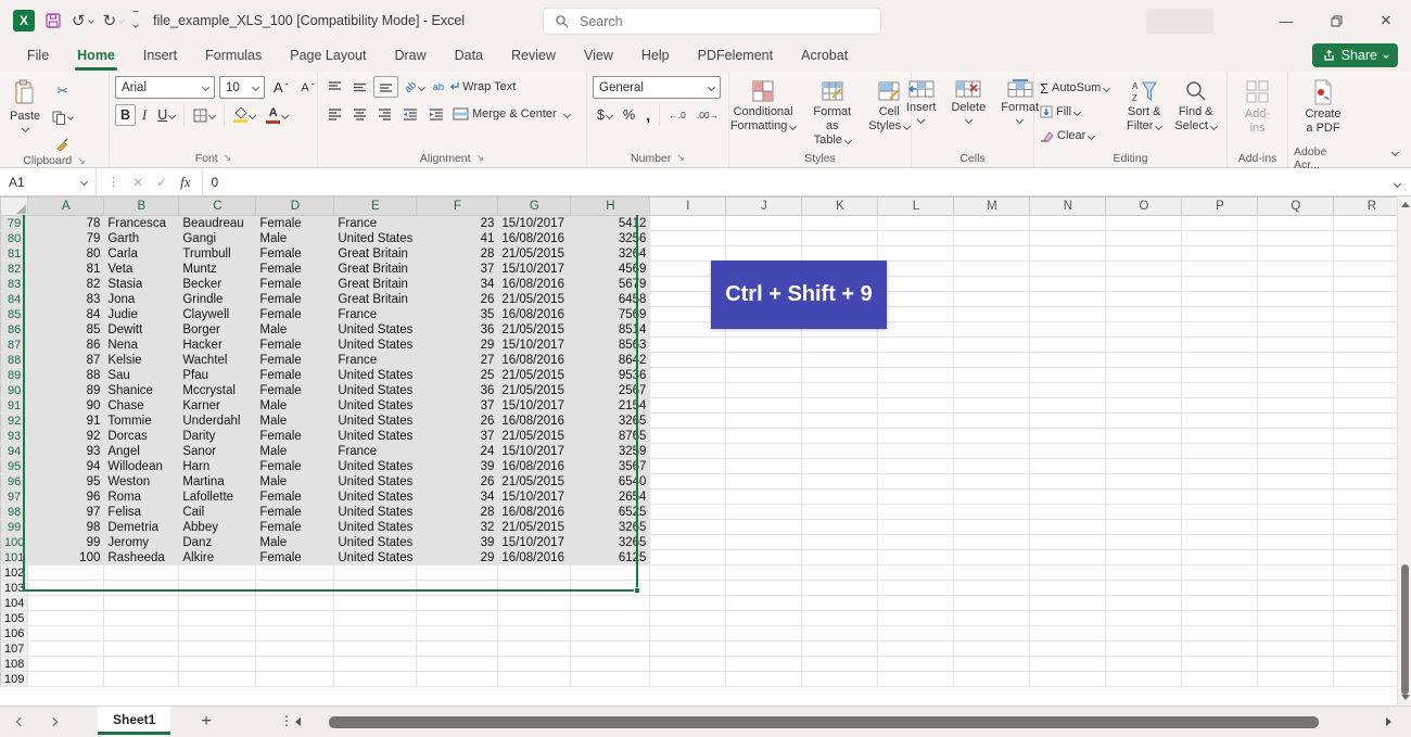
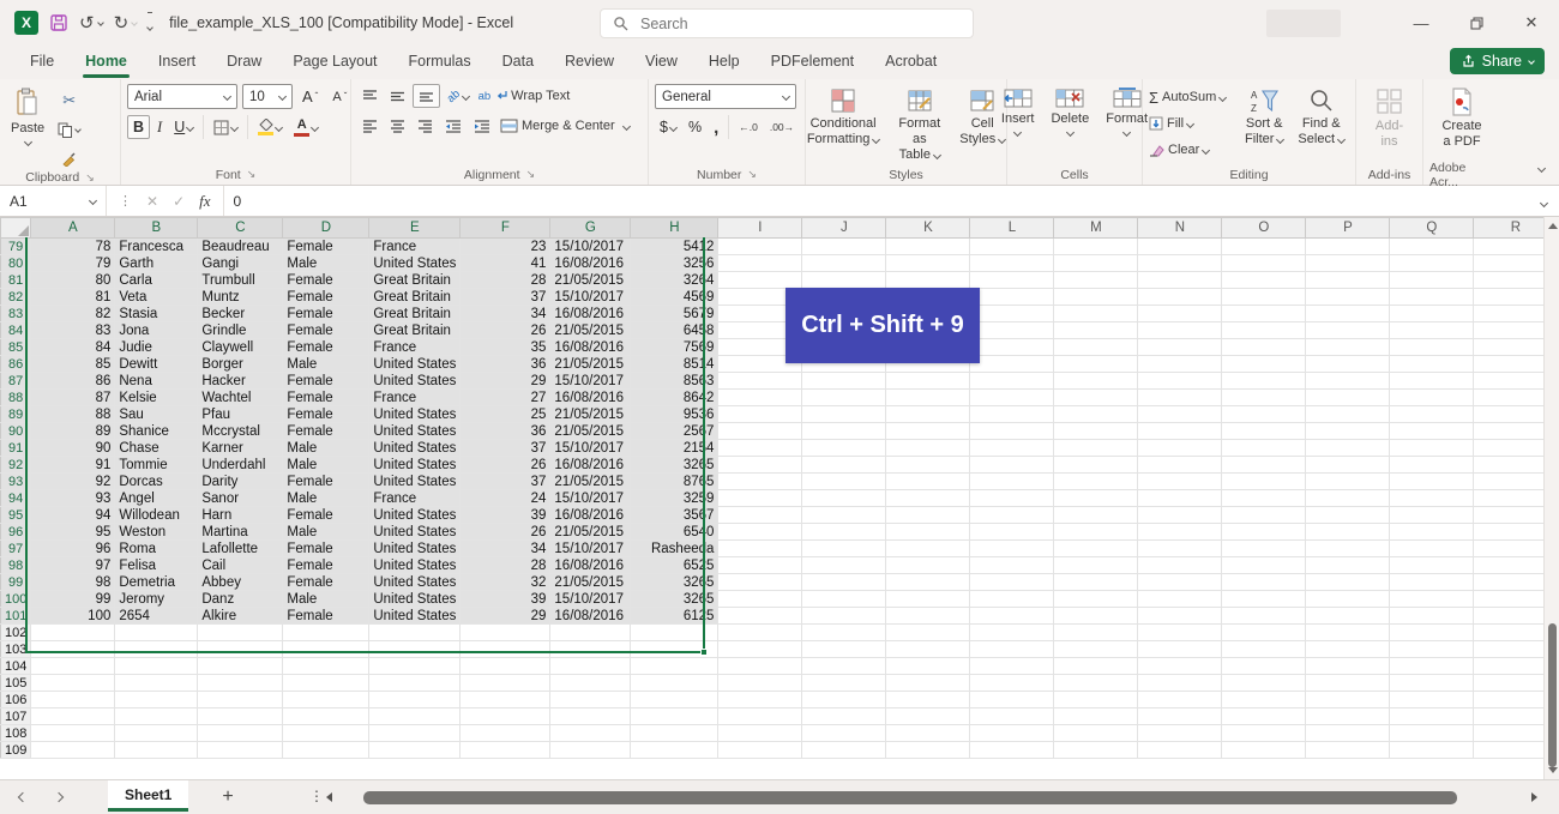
  X
  ↺
  ↻
  file_example_XLS_100 [Compatibility Mode] - Excel
  Search
  —
  ✕
  File
  Home
  Insert
- Formulas
+ Draw
  Page Layout
- Draw
+ Formulas
  Data
  Review
  View
  Help
  PDFelement
  Acrobat
  Share
  Paste
  ✂
  Clipboard
  ↘
  Arial
  10
  A
  ˆ
  A
  ˇ
  B
  I
  U
  A
  Font
  ↘
  ab
  Wrap Text
  Merge & Center
  Alignment
  ↘
  General
  $
  %
  ,
  ←.0
  .00→
  Number
  ↘
  Conditional
  Formatting
  Format as
  Table
  Cell
  Styles
  Styles
  Insert
  Delete
  Format
  Cells
  Σ
  AutoSum
  Fill
  Clear
  A
  Z
  Sort &
  Filter
  Find &
  Select
  Editing
  Add-ins
  Add-ins
  Create
  a PDF
  Adobe Acr...
  A1
  ⋮
  ✕
  ✓
  fx
  0
  	A	B	C	D	E	F	G	H	I	J	K	L	M	N	O	P	Q	R
  79	78	Francesca	Beaudreau	Female	France	23	15/10/2017	5412
  80	79	Garth	Gangi	Male	United States	41	16/08/2016	3256
  81	80	Carla	Trumbull	Female	Great Britain	28	21/05/2015	3264
  82	81	Veta	Muntz	Female	Great Britain	37	15/10/2017	4569
  83	82	Stasia	Becker	Female	Great Britain	34	16/08/2016	5679
  84	83	Jona	Grindle	Female	Great Britain	26	21/05/2015	6458
  85	84	Judie	Claywell	Female	France	35	16/08/2016	7569
  86	85	Dewitt	Borger	Male	United States	36	21/05/2015	8514
  87	86	Nena	Hacker	Female	United States	29	15/10/2017	8563
  88	87	Kelsie	Wachtel	Female	France	27	16/08/2016	8642
  89	88	Sau	Pfau	Female	United States	25	21/05/2015	9536
  90	89	Shanice	Mccrystal	Female	United States	36	21/05/2015	2567
  91	90	Chase	Karner	Male	United States	37	15/10/2017	2154
  92	91	Tommie	Underdahl	Male	United States	26	16/08/2016	3265
  93	92	Dorcas	Darity	Female	United States	37	21/05/2015	8765
  94	93	Angel	Sanor	Male	France	24	15/10/2017	3259
  95	94	Willodean	Harn	Female	United States	39	16/08/2016	3567
  96	95	Weston	Martina	Male	United States	26	21/05/2015	6540
- 97	96	Roma	Lafollette	Female	United States	34	15/10/2017	2654
+ 97	96	Roma	Lafollette	Female	United States	34	15/10/2017	Rasheeda
  98	97	Felisa	Cail	Female	United States	28	16/08/2016	6525
  99	98	Demetria	Abbey	Female	United States	32	21/05/2015	3265
  100	99	Jeromy	Danz	Male	United States	39	15/10/2017	3265
- 101	100	Rasheeda	Alkire	Female	United States	29	16/08/2016	6125
+ 101	100	2654	Alkire	Female	United States	29	16/08/2016	6125
  102
  103
  104
  105
  106
  107
  108
  109
  Ctrl + Shift + 9
  Sheet1
  +
  ⋮
